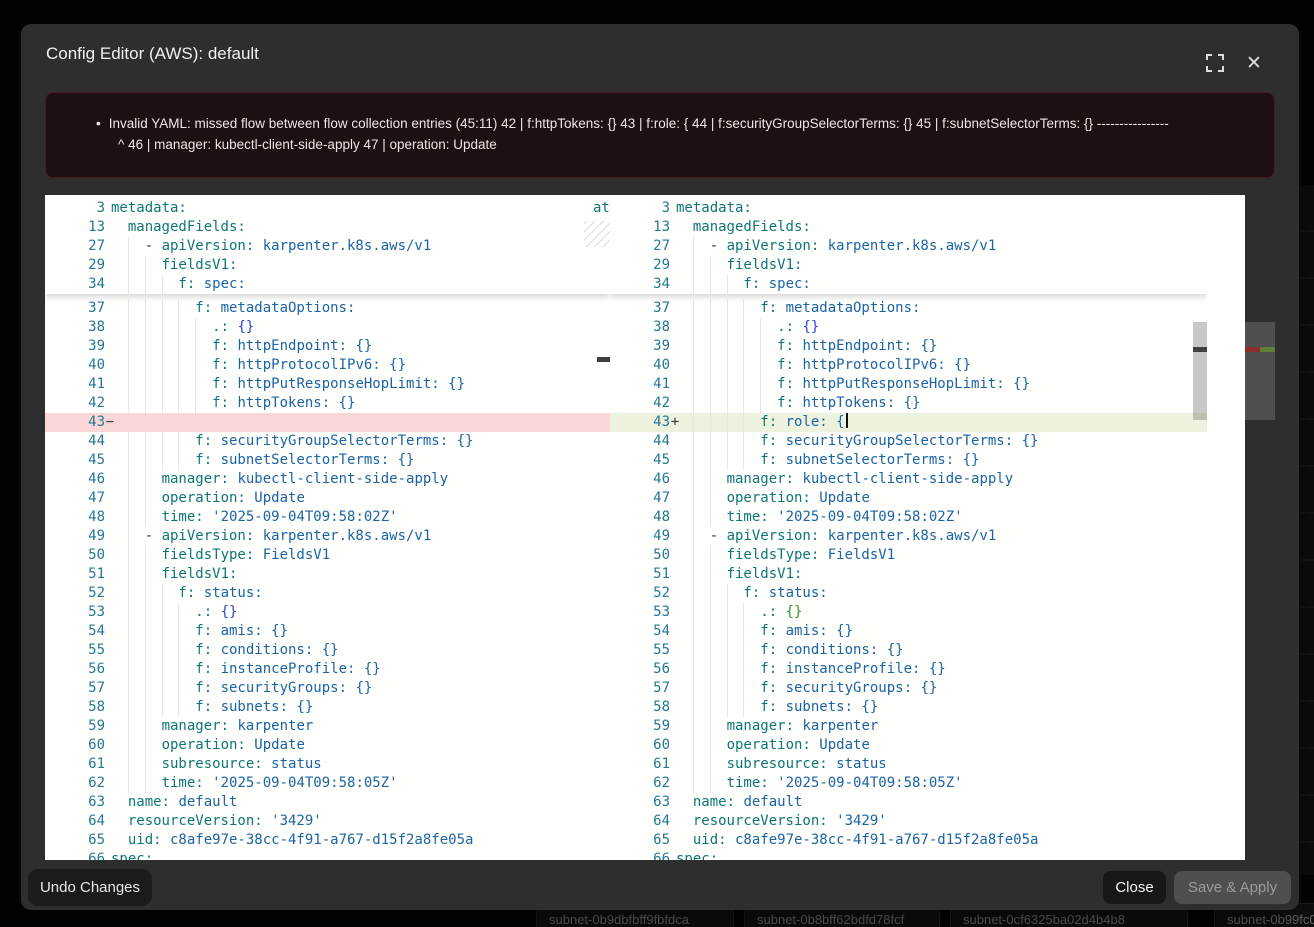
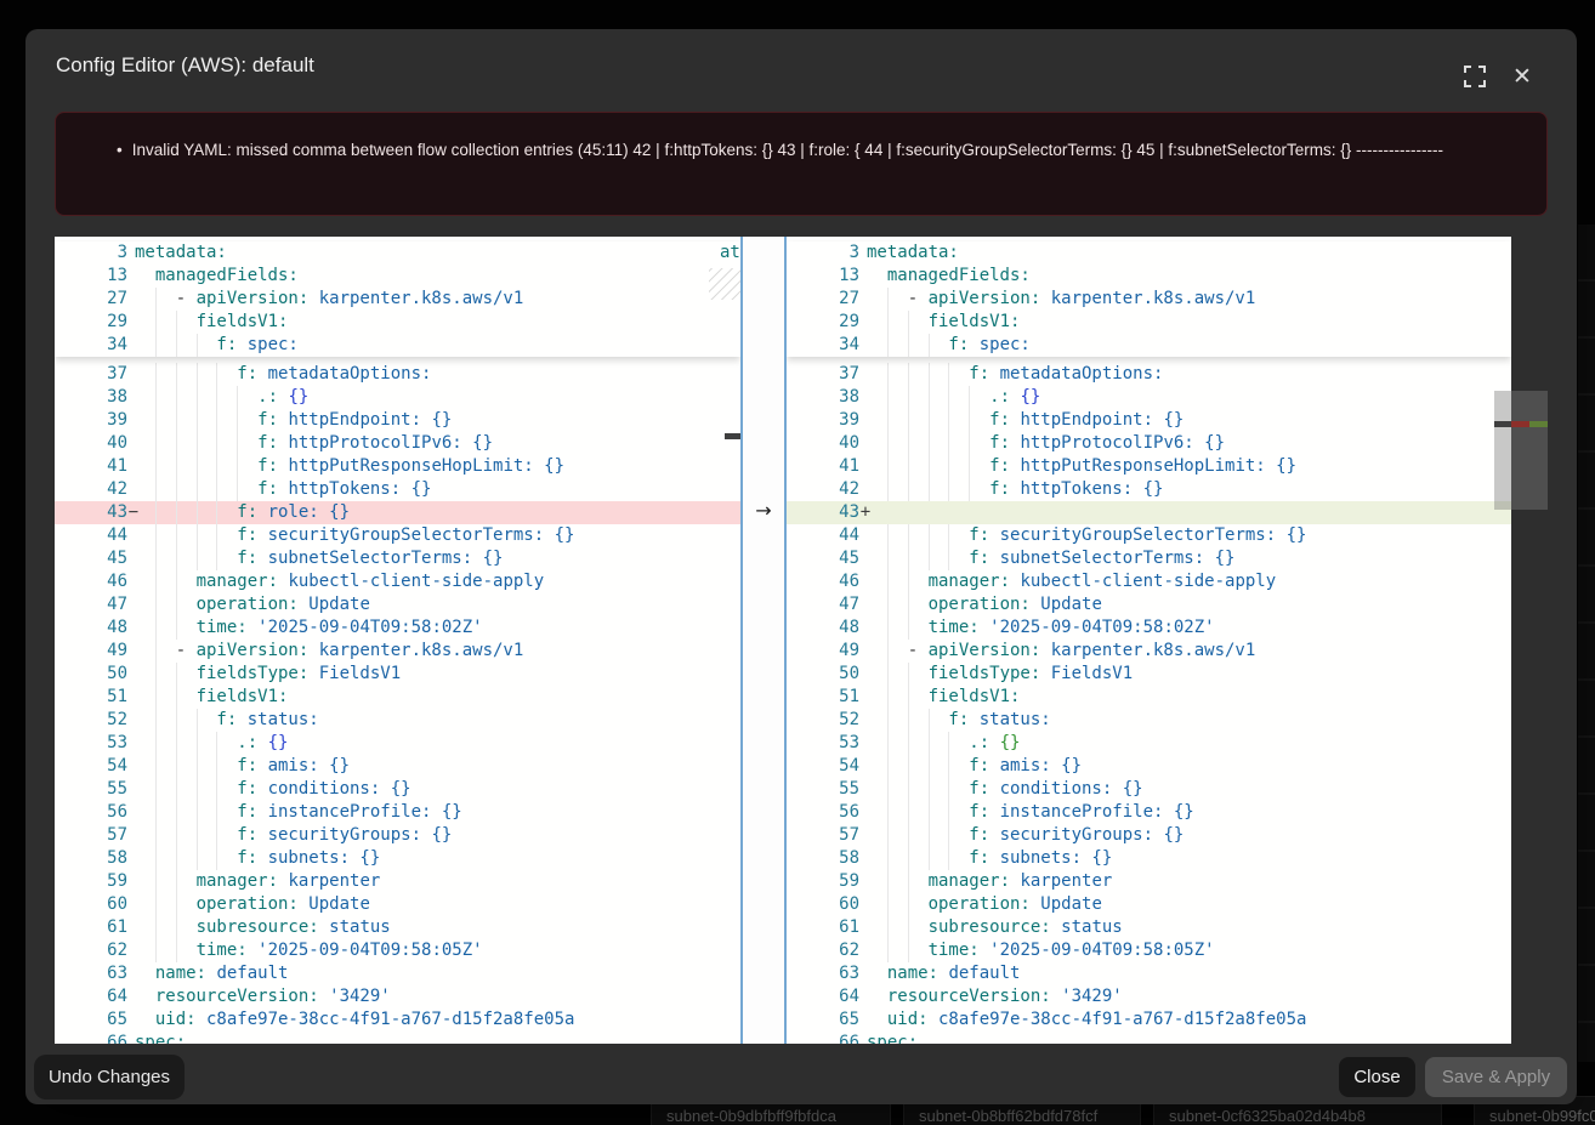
  subnet-0b9dbfbff9fbfdca
  subnet-0b8bff62bdfd78fcf
  subnet-0cf6325ba02d4b4b8
  Config Editor (AWS): default
  ✕
- • Invalid YAML: missed flow between flow collection entries (45:11) 42 | f:httpTokens: {} 43 | f:role: { 44 | f:securityGroupSelectorTerms: {} 45 | f:subnetSelectorTerms: {} ----------------
+ • Invalid YAML: missed comma between flow collection entries (45:11) 42 | f:httpTokens: {} 43 | f:role: { 44 | f:securityGroupSelectorTerms: {} 45 | f:subnetSelectorTerms: {} ----------------
- ^ 46 | manager: kubectl-client-side-apply 47 | operation: Update
  at
  3
  metadata:
  13
  managedFields:
  27
  - apiVersion: karpenter.k8s.aws/v1
  29
  fieldsV1:
  34
  f: spec:
  37
  f: metadataOptions:
  38
  .: {}
  39
  f: httpEndpoint: {}
  40
  f: httpProtocolIPv6: {}
  41
  f: httpPutResponseHopLimit: {}
  42
  f: httpTokens: {}
  43
  −
+ f: role: {}
  44
  f: securityGroupSelectorTerms: {}
  45
  f: subnetSelectorTerms: {}
  46
  manager: kubectl-client-side-apply
  47
  operation: Update
  48
  time: '2025-09-04T09:58:02Z'
  49
  - apiVersion: karpenter.k8s.aws/v1
  50
  fieldsType: FieldsV1
  51
  fieldsV1:
  52
  f: status:
  53
  .: {}
  54
  f: amis: {}
  55
  f: conditions: {}
  56
  f: instanceProfile: {}
  57
  f: securityGroups: {}
  58
  f: subnets: {}
  59
  manager: karpenter
  60
  operation: Update
  61
  subresource: status
  62
  time: '2025-09-04T09:58:05Z'
  63
  name: default
  64
  resourceVersion: '3429'
  65
  uid: c8afe97e-38cc-4f91-a767-d15f2a8fe05a
  66
  spec:
+ →
  3
  metadata:
  13
  managedFields:
  27
  - apiVersion: karpenter.k8s.aws/v1
  29
  fieldsV1:
  34
  f: spec:
  37
  f: metadataOptions:
  38
  .: {}
  39
  f: httpEndpoint: {}
  40
  f: httpProtocolIPv6: {}
  41
  f: httpPutResponseHopLimit: {}
  42
  f: httpTokens: {}
  43
  +
- f: role: {
  44
  f: securityGroupSelectorTerms: {}
  45
  f: subnetSelectorTerms: {}
  46
  manager: kubectl-client-side-apply
  47
  operation: Update
  48
  time: '2025-09-04T09:58:02Z'
  49
  - apiVersion: karpenter.k8s.aws/v1
  50
  fieldsType: FieldsV1
  51
  fieldsV1:
  52
  f: status:
  53
  .: {}
  54
  f: amis: {}
  55
  f: conditions: {}
  56
  f: instanceProfile: {}
  57
  f: securityGroups: {}
  58
  f: subnets: {}
  59
  manager: karpenter
  60
  operation: Update
  61
  subresource: status
  62
  time: '2025-09-04T09:58:05Z'
  63
  name: default
  64
  resourceVersion: '3429'
  65
  uid: c8afe97e-38cc-4f91-a767-d15f2a8fe05a
  66
  spec:
  Undo Changes
  Close
  Save & Apply
